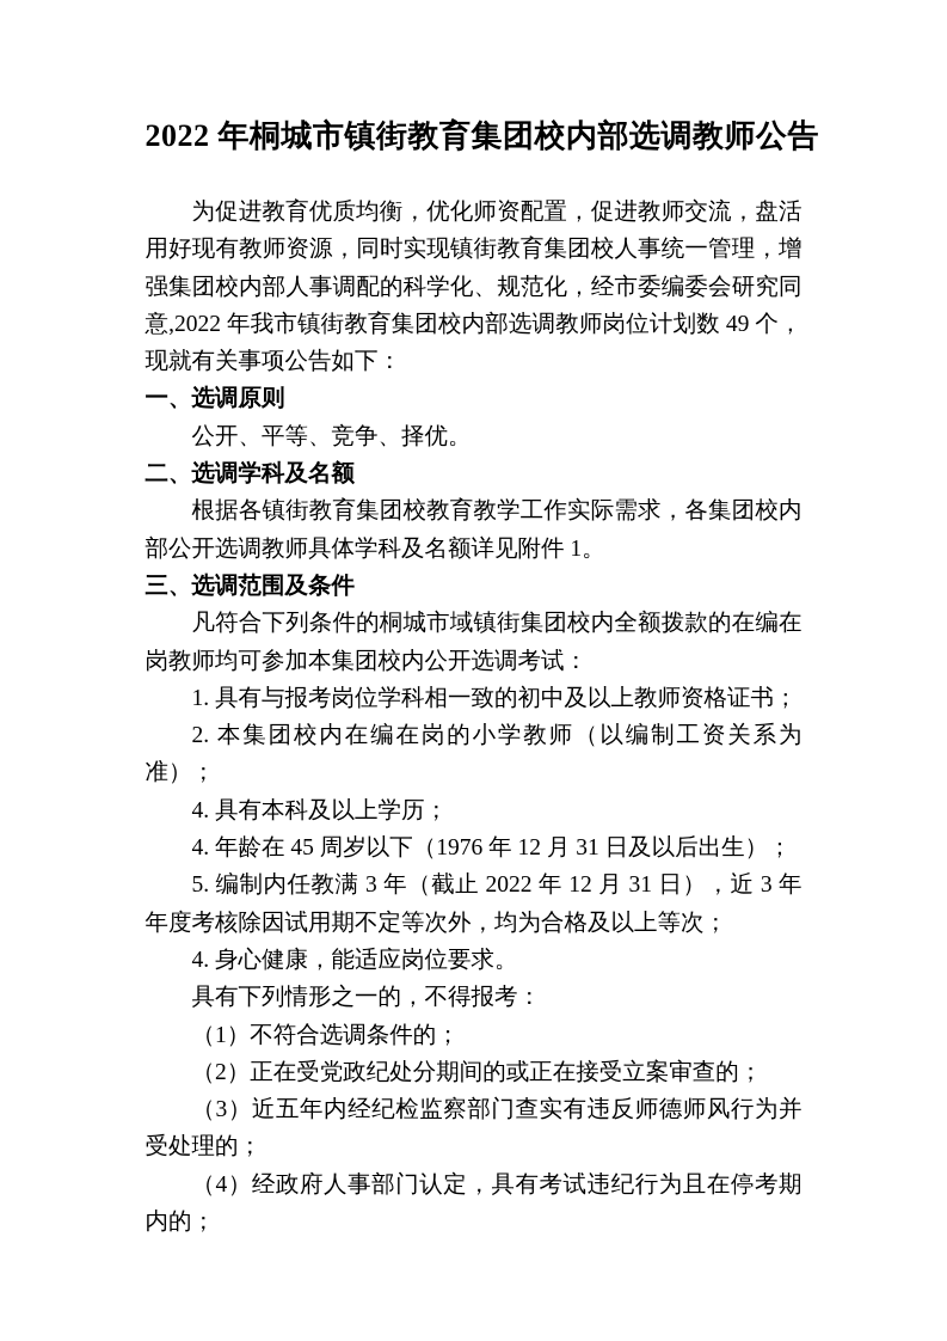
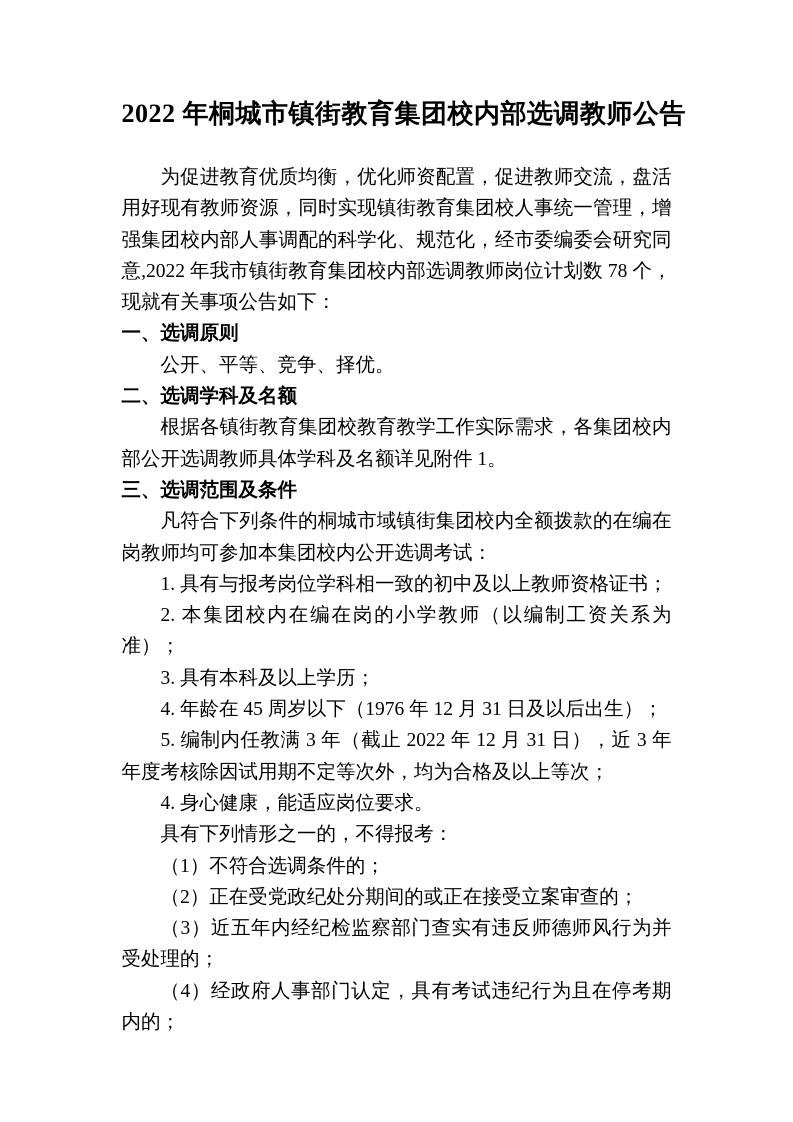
  2022 年桐城市镇街教育集团校内部选调教师公告
- 为促进教育优质均衡，优化师资配置，促进教师交流，盘活用好现有教师资源，同时实现镇街教育集团校人事统一管理，增强集团校内部人事调配的科学化、规范化，经市委编委会研究同意,2022 年我市镇街教育集团校内部选调教师岗位计划数 49 个，现就有关事项公告如下：
+ 为促进教育优质均衡，优化师资配置，促进教师交流，盘活用好现有教师资源，同时实现镇街教育集团校人事统一管理，增强集团校内部人事调配的科学化、规范化，经市委编委会研究同意,2022 年我市镇街教育集团校内部选调教师岗位计划数 78 个，现就有关事项公告如下：
  一、选调原则
  公开、平等、竞争、择优。
  二、选调学科及名额
  根据各镇街教育集团校教育教学工作实际需求，各集团校内部公开选调教师具体学科及名额详见附件 1。
  三、选调范围及条件
  凡符合下列条件的桐城市域镇街集团校内全额拨款的在编在岗教师均可参加本集团校内公开选调考试：
  1. 具有与报考岗位学科相一致的初中及以上教师资格证书；
  2. 本集团校内在编在岗的小学教师（以编制工资关系为准）；
- 4. 具有本科及以上学历；
+ 3. 具有本科及以上学历；
  4. 年龄在 45 周岁以下（1976 年 12 月 31 日及以后出生）；
  5. 编制内任教满 3 年（截止 2022 年 12 月 31 日），近 3 年年度考核除因试用期不定等次外，均为合格及以上等次；
  4. 身心健康，能适应岗位要求。
  具有下列情形之一的，不得报考：
  （1）不符合选调条件的；
  （2）正在受党政纪处分期间的或正在接受立案审查的；
  （3）近五年内经纪检监察部门查实有违反师德师风行为并受处理的；
  （4）经政府人事部门认定，具有考试违纪行为且在停考期内的；
